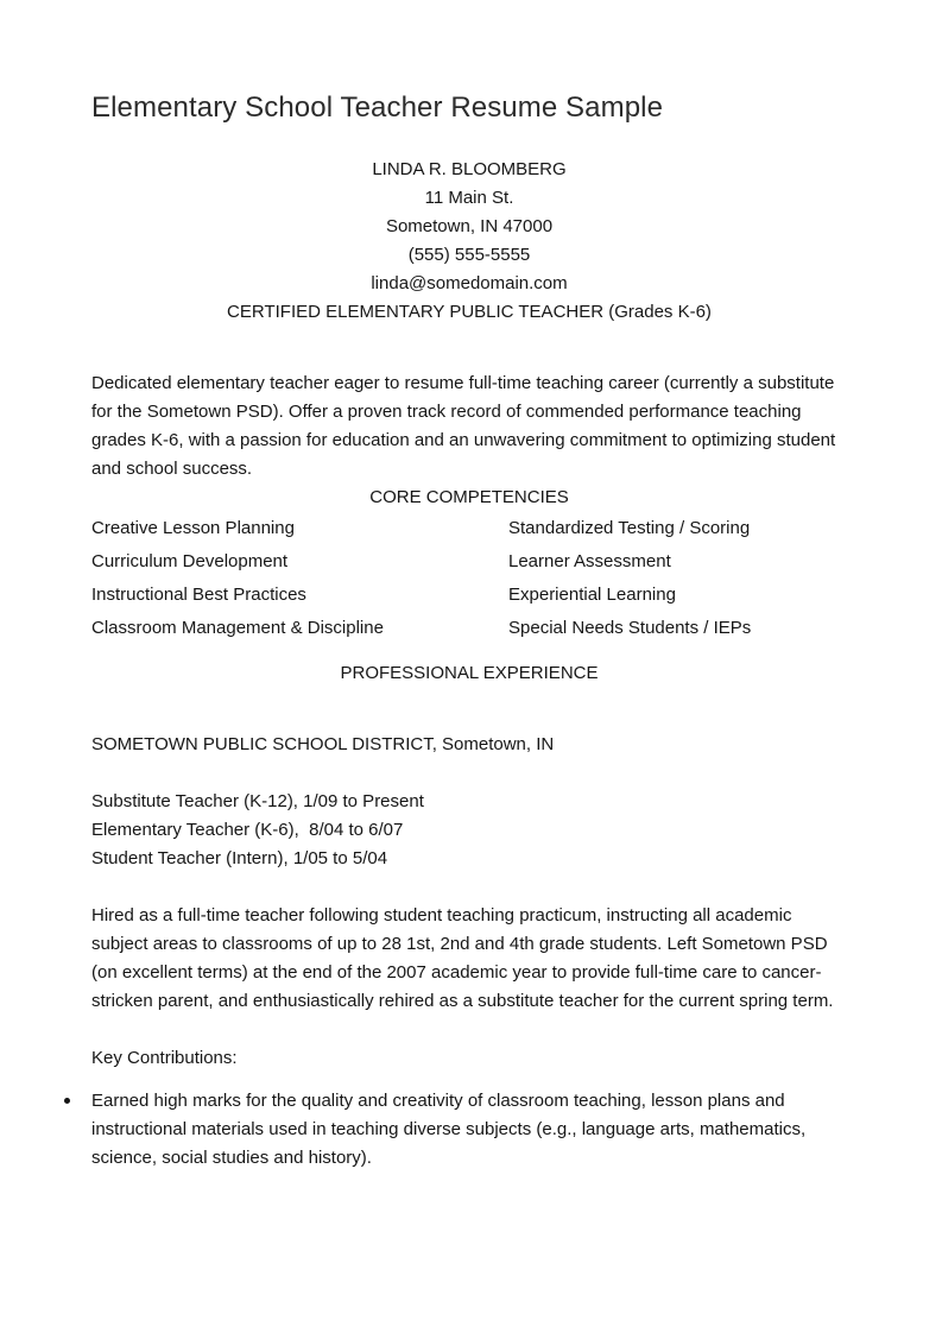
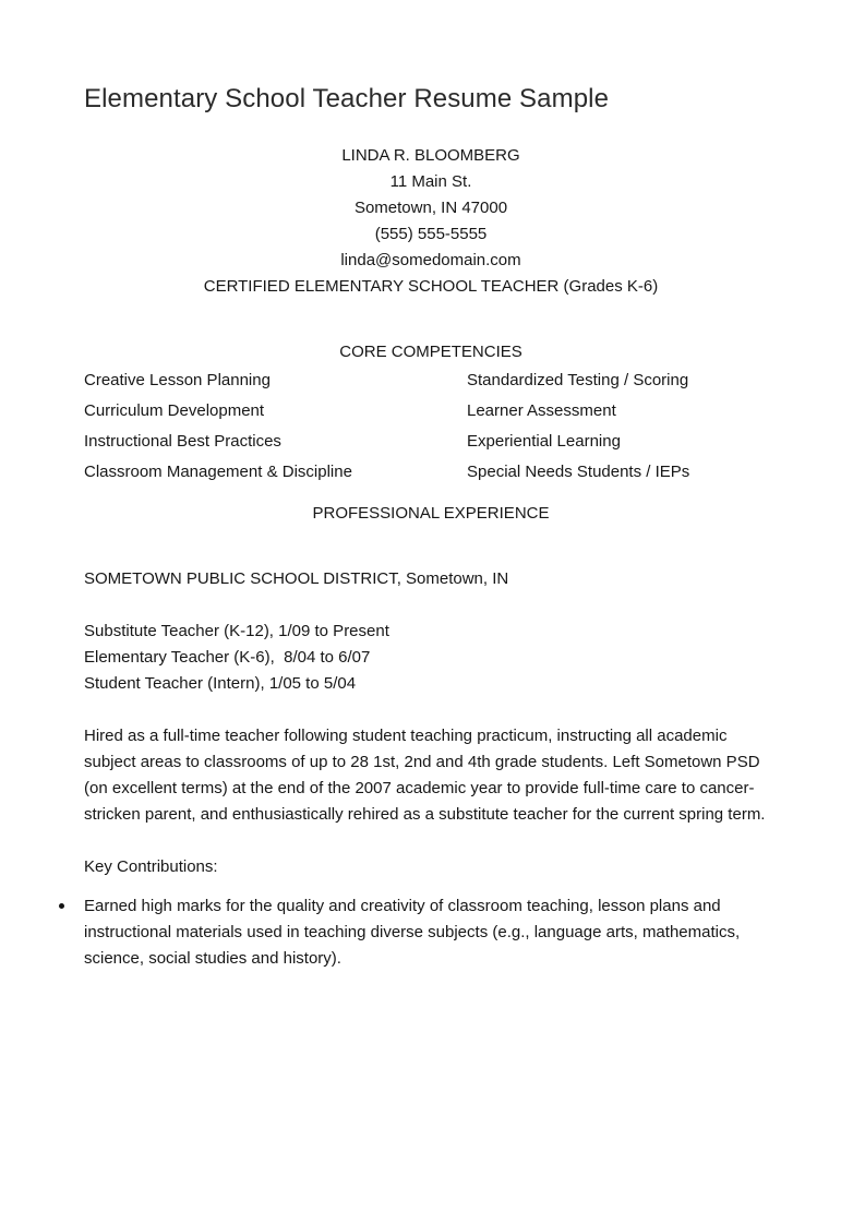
  Elementary School Teacher Resume Sample
  LINDA R. BLOOMBERG
  11 Main St.
  Sometown, IN 47000
  (555) 555-5555
  linda@somedomain.com
- CERTIFIED ELEMENTARY PUBLIC TEACHER (Grades K-6)
+ CERTIFIED ELEMENTARY SCHOOL TEACHER (Grades K-6)
- Dedicated elementary teacher eager to resume full-time teaching career (currently a substitute for the Sometown PSD). Offer a proven track record of commended performance teaching grades K-6, with a passion for education and an unwavering commitment to optimizing student and school success.
  CORE COMPETENCIES
  Creative Lesson Planning
  Standardized Testing / Scoring
  Curriculum Development
  Learner Assessment
  Instructional Best Practices
  Experiential Learning
  Classroom Management & Discipline
  Special Needs Students / IEPs
  PROFESSIONAL EXPERIENCE
  SOMETOWN PUBLIC SCHOOL DISTRICT, Sometown, IN
  Substitute Teacher (K-12), 1/09 to Present
  Elementary Teacher (K-6), 8/04 to 6/07
  Student Teacher (Intern), 1/05 to 5/04
  Hired as a full-time teacher following student teaching practicum, instructing all academic subject areas to classrooms of up to 28 1st, 2nd and 4th grade students. Left Sometown PSD (on excellent terms) at the end of the 2007 academic year to provide full-time care to cancer-stricken parent, and enthusiastically rehired as a substitute teacher for the current spring term.
  Key Contributions:
  Earned high marks for the quality and creativity of classroom teaching, lesson plans and instructional materials used in teaching diverse subjects (e.g., language arts, mathematics, science, social studies and history).
